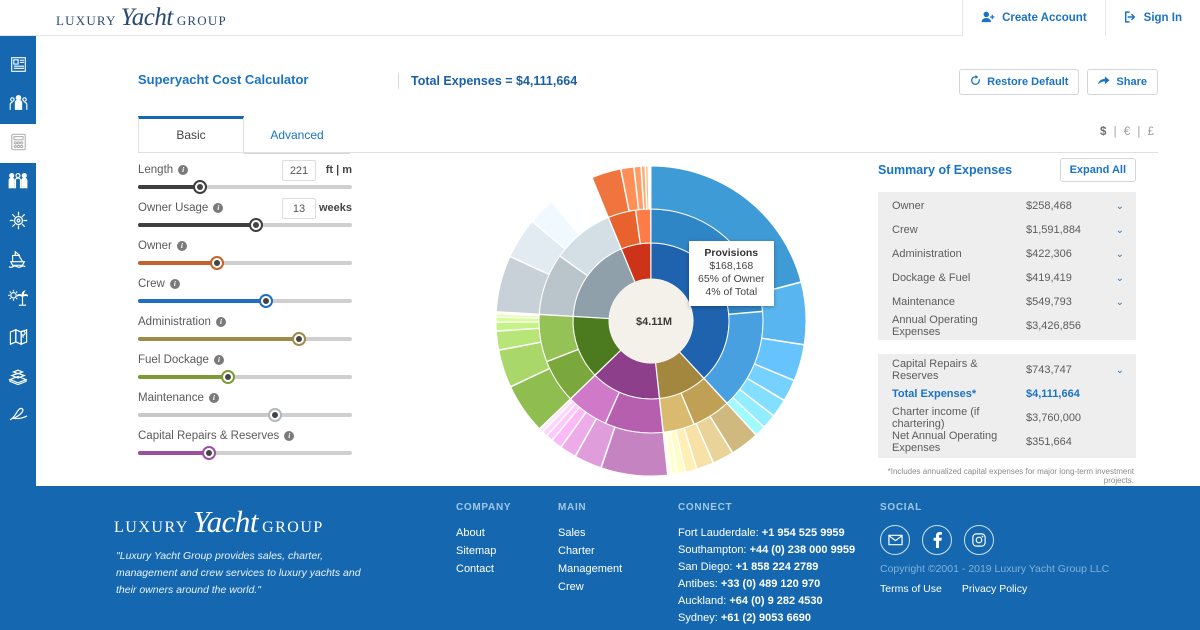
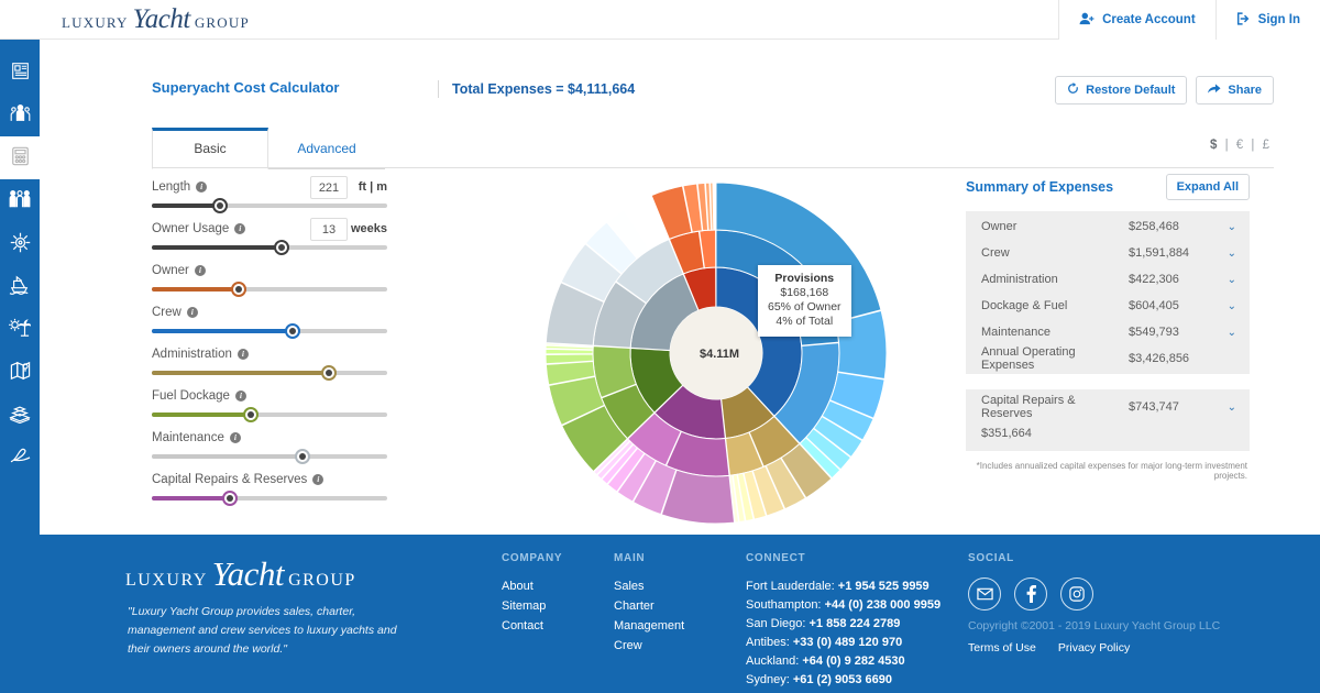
  LUXURY
  Yacht
  GROUP
  Create Account
  Sign In
  Superyacht Cost Calculator
  Total Expenses = $4,111,664
  Restore Default
  Share
  Basic
  Advanced
  $ | € | £
  Length
  i
  221
  ft | m
  Owner Usage
  i
  13
  weeks
  Owner
  i
  Crew
  i
  Administration
  i
  Fuel Dockage
  i
  Maintenance
  i
  Capital Repairs & Reserves
  i
  $4.11M
  Provisions
  $168,168
  65% of Owner
  4% of Total
  Summary of Expenses
  Expand All
  Owner
  $258,468
  ⌄
  Crew
  $1,591,884
  ⌄
  Administration
  $422,306
  ⌄
  Dockage & Fuel
- $419,419
+ $604,405
  ⌄
  Maintenance
  $549,793
  ⌄
  Annual Operating Expenses
  $3,426,856
  Capital Repairs & Reserves
  $743,747
  ⌄
- Total Expenses*
- $4,111,664
- Charter income (if chartering)
- $3,760,000
- Net Annual Operating Expenses
  $351,664
  *Includes annualized capital expenses for major long-term investment projects.
  LUXURY
  Yacht
  GROUP
  "Luxury Yacht Group provides sales, charter, management and crew services to luxury yachts and their owners around the world."
  COMPANY
  About
  Sitemap
  Contact
  MAIN
  Sales
  Charter
  Management
  Crew
  CONNECT
  Fort Lauderdale: +1 954 525 9959
  Southampton: +44 (0) 238 000 9959
  San Diego: +1 858 224 2789
  Antibes: +33 (0) 489 120 970
  Auckland: +64 (0) 9 282 4530
  Sydney: +61 (2) 9053 6690
  SOCIAL
  Copyright ©2001 - 2019 Luxury Yacht Group LLC
  Terms of Use
  Privacy Policy
